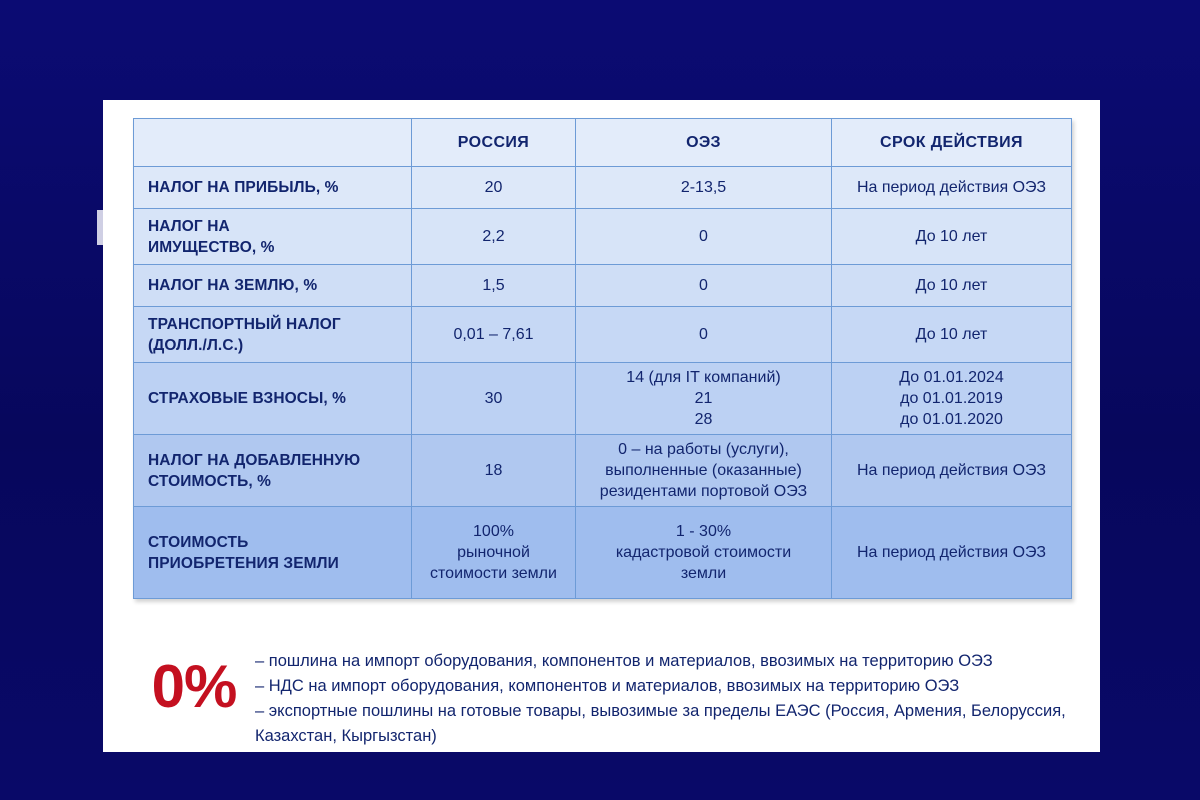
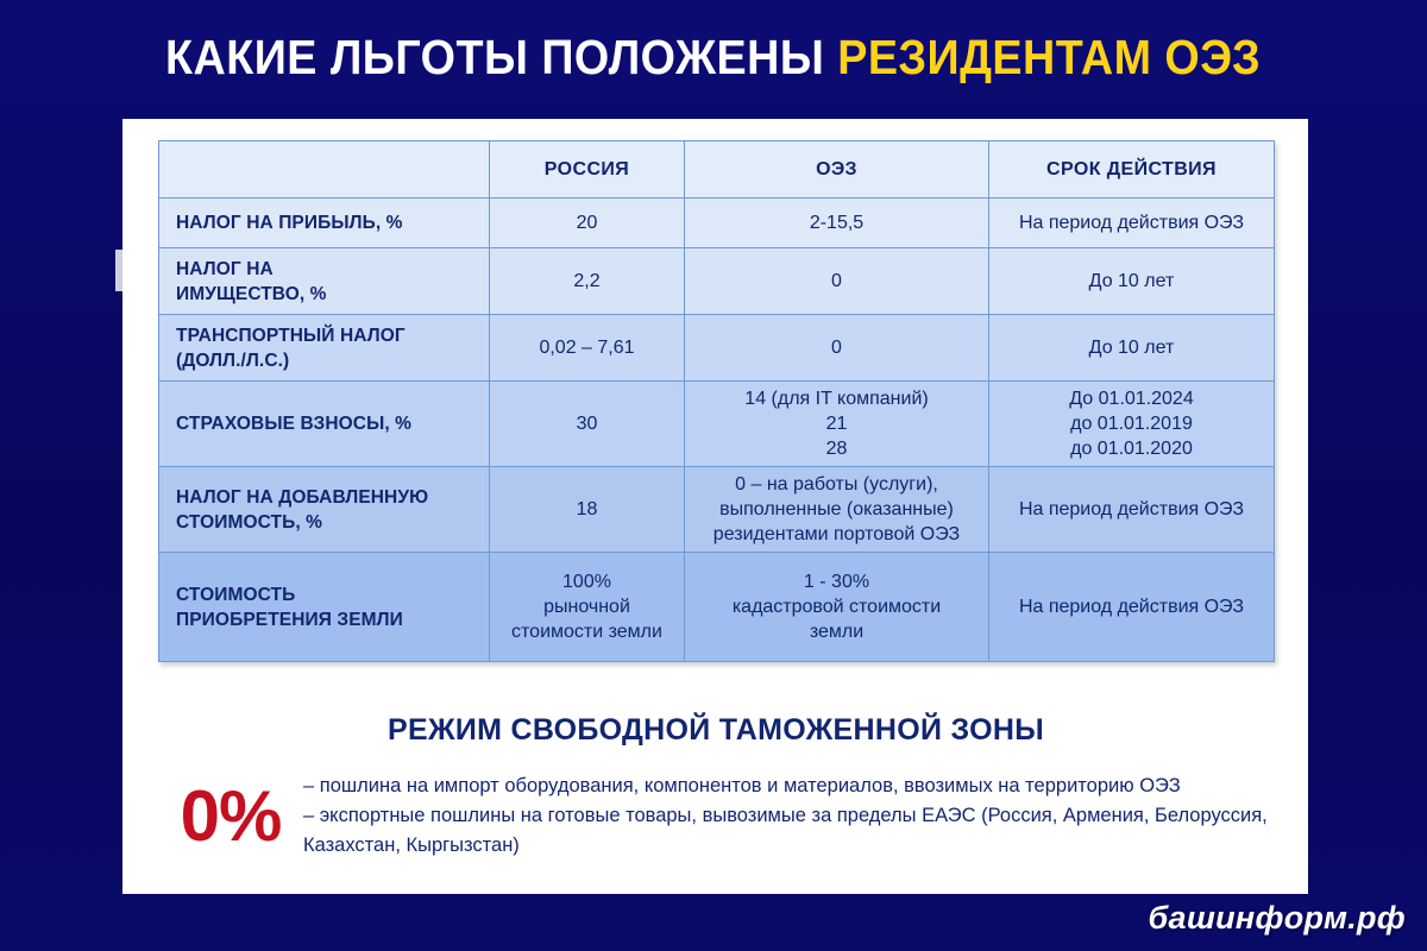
+ КАКИЕ ЛЬГОТЫ ПОЛОЖЕНЫ РЕЗИДЕНТАМ ОЭЗ
  	РОССИЯ	ОЭЗ	СРОК ДЕЙСТВИЯ
- НАЛОГ НА ПРИБЫЛЬ, %	20	2-13,5	На период действия ОЭЗ
+ НАЛОГ НА ПРИБЫЛЬ, %	20	2-15,5	На период действия ОЭЗ
  НАЛОГ НАИМУЩЕСТВО, %	2,2	0	До 10 лет
- НАЛОГ НА ЗЕМЛЮ, %	1,5	0	До 10 лет
- ТРАНСПОРТНЫЙ НАЛОГ(ДОЛЛ./Л.С.)	0,01 – 7,61	0	До 10 лет
+ ТРАНСПОРТНЫЙ НАЛОГ(ДОЛЛ./Л.С.)	0,02 – 7,61	0	До 10 лет
  СТРАХОВЫЕ ВЗНОСЫ, %	30	14 (для IT компаний)2128	До 01.01.2024до 01.01.2019до 01.01.2020
  НАЛОГ НА ДОБАВЛЕННУЮСТОИМОСТЬ, %	18	0 – на работы (услуги),выполненные (оказанные)резидентами портовой ОЭЗ	На период действия ОЭЗ
  СТОИМОСТЬПРИОБРЕТЕНИЯ ЗЕМЛИ	100%рыночнойстоимости земли	1 - 30%кадастровой стоимостиземли	На период действия ОЭЗ
+ РЕЖИМ СВОБОДНОЙ ТАМОЖЕННОЙ ЗОНЫ
  0%
  – пошлина на импорт оборудования, компонентов и материалов, ввозимых на территорию ОЭЗ
- – НДС на импорт оборудования, компонентов и материалов, ввозимых на территорию ОЭЗ
  – экспортные пошлины на готовые товары, вывозимые за пределы ЕАЭС (Россия, Армения, Белоруссия, Казахстан, Кыргызстан)
+ башинформ.рф
